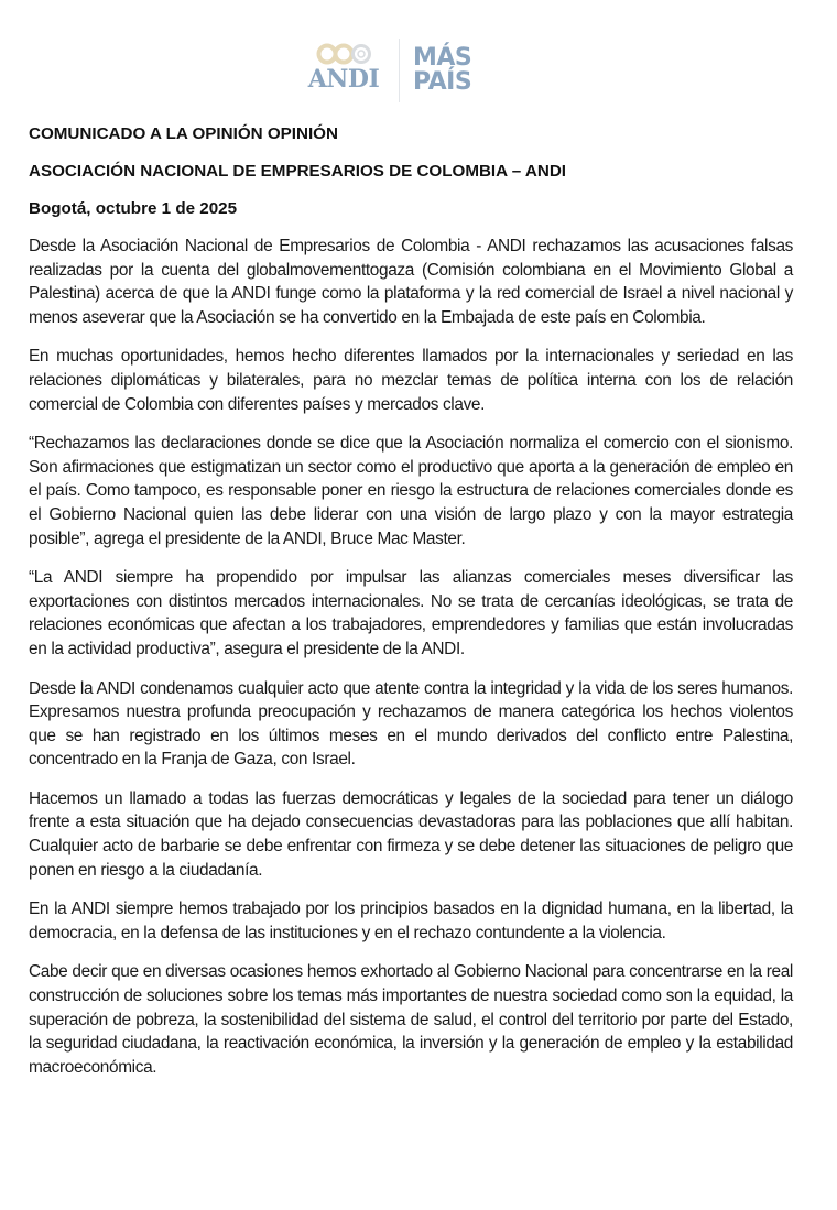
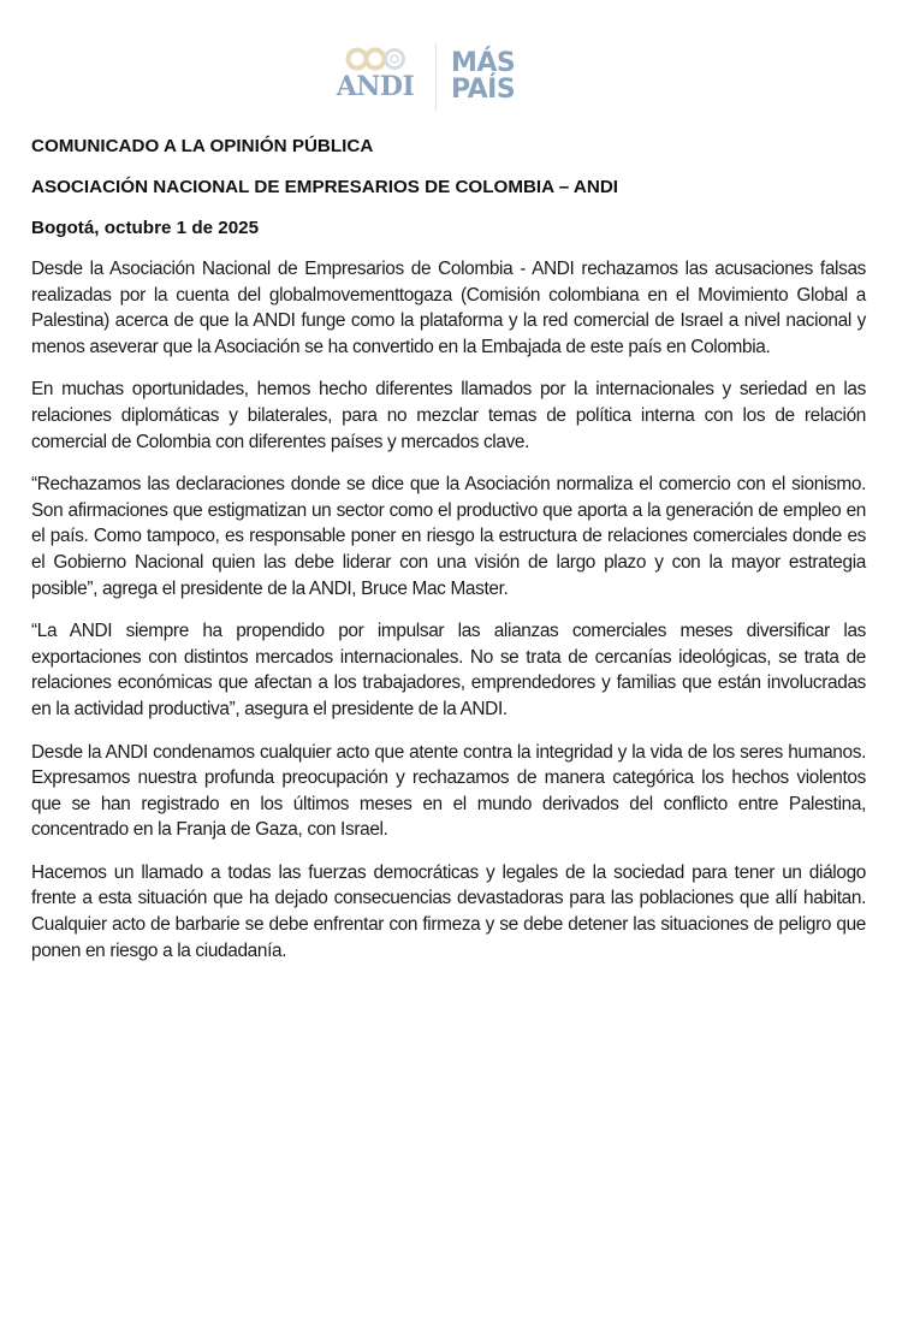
  ANDI
  MÁS
  PAÍS
- COMUNICADO A LA OPINIÓN OPINIÓN
+ COMUNICADO A LA OPINIÓN PÚBLICA
  ASOCIACIÓN NACIONAL DE EMPRESARIOS DE COLOMBIA – ANDI
  Bogotá, octubre 1 de 2025
  Desde la Asociación Nacional de Empresarios de Colombia - ANDI rechazamos las acusaciones falsas realizadas por la cuenta del globalmovementtogaza (Comisión colombiana en el Movimiento Global a Palestina) acerca de que la ANDI funge como la plataforma y la red comercial de Israel a nivel nacional y menos aseverar que la Asociación se ha convertido en la Embajada de este país en Colombia.
  En muchas oportunidades, hemos hecho diferentes llamados por la internacionales y seriedad en las relaciones diplomáticas y bilaterales, para no mezclar temas de política interna con los de relación comercial de Colombia con diferentes países y mercados clave.
  “Rechazamos las declaraciones donde se dice que la Asociación normaliza el comercio con el sionismo. Son afirmaciones que estigmatizan un sector como el productivo que aporta a la generación de empleo en el país. Como tampoco, es responsable poner en riesgo la estructura de relaciones comerciales donde es el Gobierno Nacional quien las debe liderar con una visión de largo plazo y con la mayor estrategia posible”, agrega el presidente de la ANDI, Bruce Mac Master.
  “La ANDI siempre ha propendido por impulsar las alianzas comerciales meses diversificar las exportaciones con distintos mercados internacionales. No se trata de cercanías ideológicas, se trata de relaciones económicas que afectan a los trabajadores, emprendedores y familias que están involucradas en la actividad productiva”, asegura el presidente de la ANDI.
  Desde la ANDI condenamos cualquier acto que atente contra la integridad y la vida de los seres humanos. Expresamos nuestra profunda preocupación y rechazamos de manera categórica los hechos violentos que se han registrado en los últimos meses en el mundo derivados del conflicto entre Palestina, concentrado en la Franja de Gaza, con Israel.
  Hacemos un llamado a todas las fuerzas democráticas y legales de la sociedad para tener un diálogo frente a esta situación que ha dejado consecuencias devastadoras para las poblaciones que allí habitan. Cualquier acto de barbarie se debe enfrentar con firmeza y se debe detener las situaciones de peligro que ponen en riesgo a la ciudadanía.
- En la ANDI siempre hemos trabajado por los principios basados en la dignidad humana, en la libertad, la democracia, en la defensa de las instituciones y en el rechazo contundente a la violencia.
- Cabe decir que en diversas ocasiones hemos exhortado al Gobierno Nacional para concentrarse en la real construcción de soluciones sobre los temas más importantes de nuestra sociedad como son la equidad, la superación de pobreza, la sostenibilidad del sistema de salud, el control del territorio por parte del Estado, la seguridad ciudadana, la reactivación económica, la inversión y la generación de empleo y la estabilidad macroeconómica.
